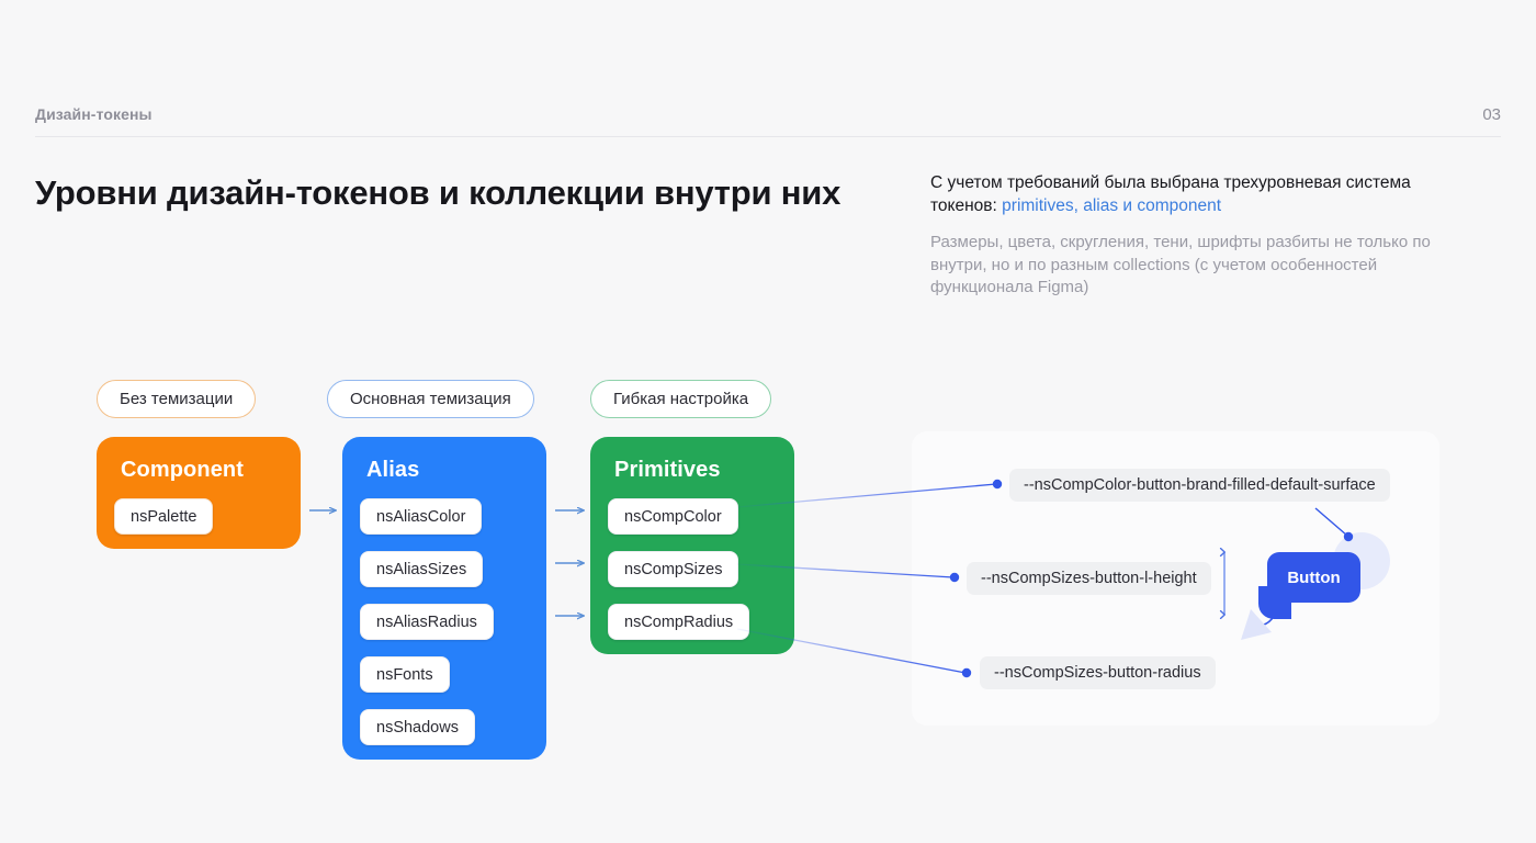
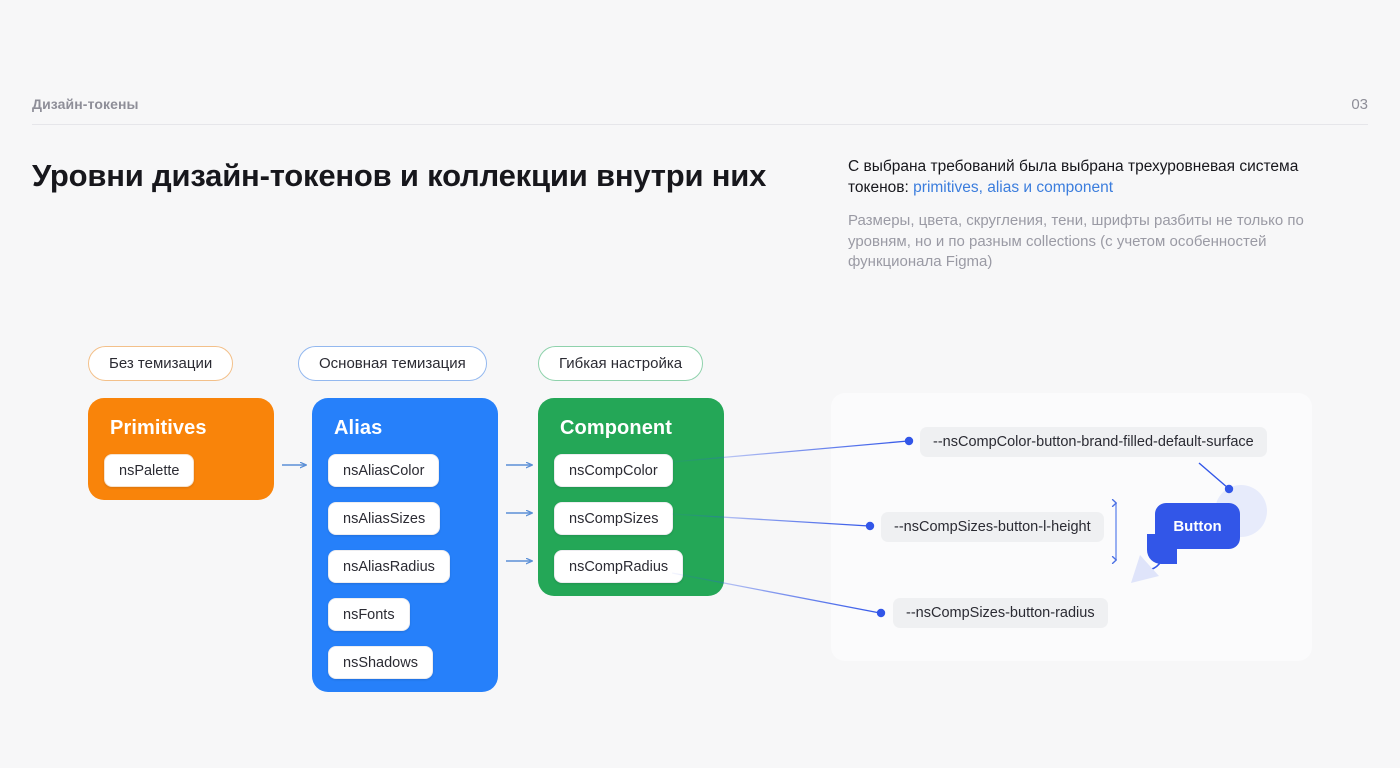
  Дизайн-токены
  03
  Уровни дизайн-токенов и коллекции внутри них
- С учетом требований была выбрана трехуровневая система токенов: primitives, alias и component
+ С выбрана требований была выбрана трехуровневая система токенов: primitives, alias и component
- Размеры, цвета, скругления, тени, шрифты разбиты не только по внутри, но и по разным collections (с учетом особенностей функционала Figma)
+ Размеры, цвета, скругления, тени, шрифты разбиты не только по уровням, но и по разным collections (с учетом особенностей функционала Figma)
  Без темизации
  Основная темизация
  Гибкая настройка
- Component
+ Primitives
  nsPalette
  Alias
  nsAliasColor nsAliasSizes nsAliasRadius nsFonts nsShadows
- Primitives
+ Component
  nsCompColor nsCompSizes nsCompRadius
  --nsCompColor-button-brand-filled-default-surface
  --nsCompSizes-button-l-height
  --nsCompSizes-button-radius
  Button
